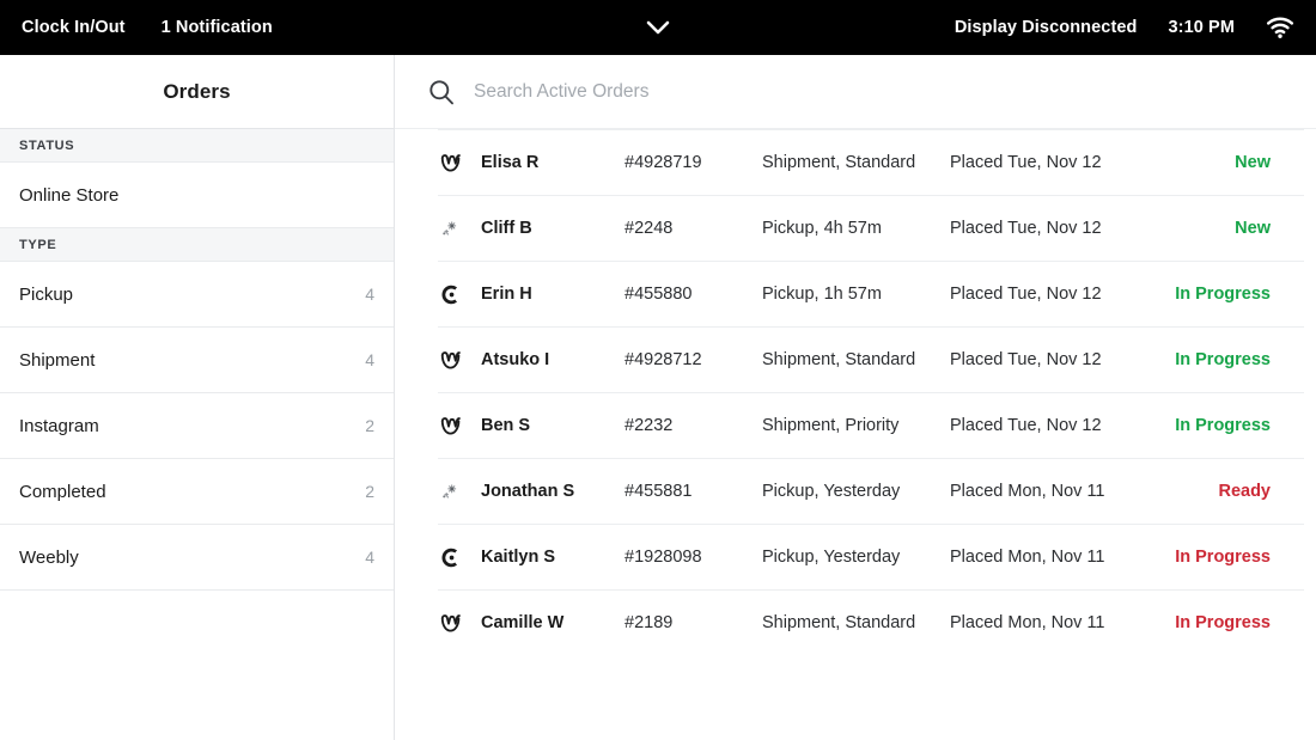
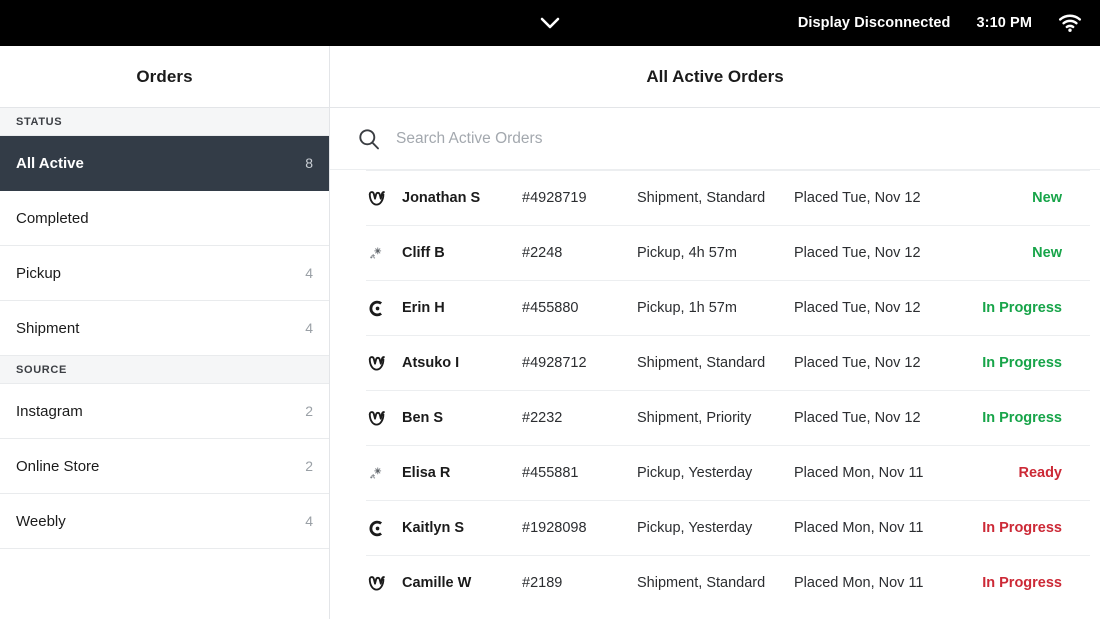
- Clock In/Out
- 1 Notification
  Display Disconnected
  3:10 PM
  Orders
  STATUS
+ All Active
+ 8
- Online Store
+ Completed
- TYPE
  Pickup
  4
  Shipment
  4
+ SOURCE
  Instagram
  2
- Completed
+ Online Store
  2
  Weebly
  4
+ All Active Orders
  Search Active Orders
- Elisa R
+ Jonathan S
  #4928719
  Shipment, Standard
  Placed Tue, Nov 12
  New
  Cliff B
  #2248
  Pickup, 4h 57m
  Placed Tue, Nov 12
  New
  Erin H
  #455880
  Pickup, 1h 57m
  Placed Tue, Nov 12
  In Progress
  Atsuko I
  #4928712
  Shipment, Standard
  Placed Tue, Nov 12
  In Progress
  Ben S
  #2232
  Shipment, Priority
  Placed Tue, Nov 12
  In Progress
- Jonathan S
+ Elisa R
  #455881
  Pickup, Yesterday
  Placed Mon, Nov 11
  Ready
  Kaitlyn S
  #1928098
  Pickup, Yesterday
  Placed Mon, Nov 11
  In Progress
  Camille W
  #2189
  Shipment, Standard
  Placed Mon, Nov 11
  In Progress
